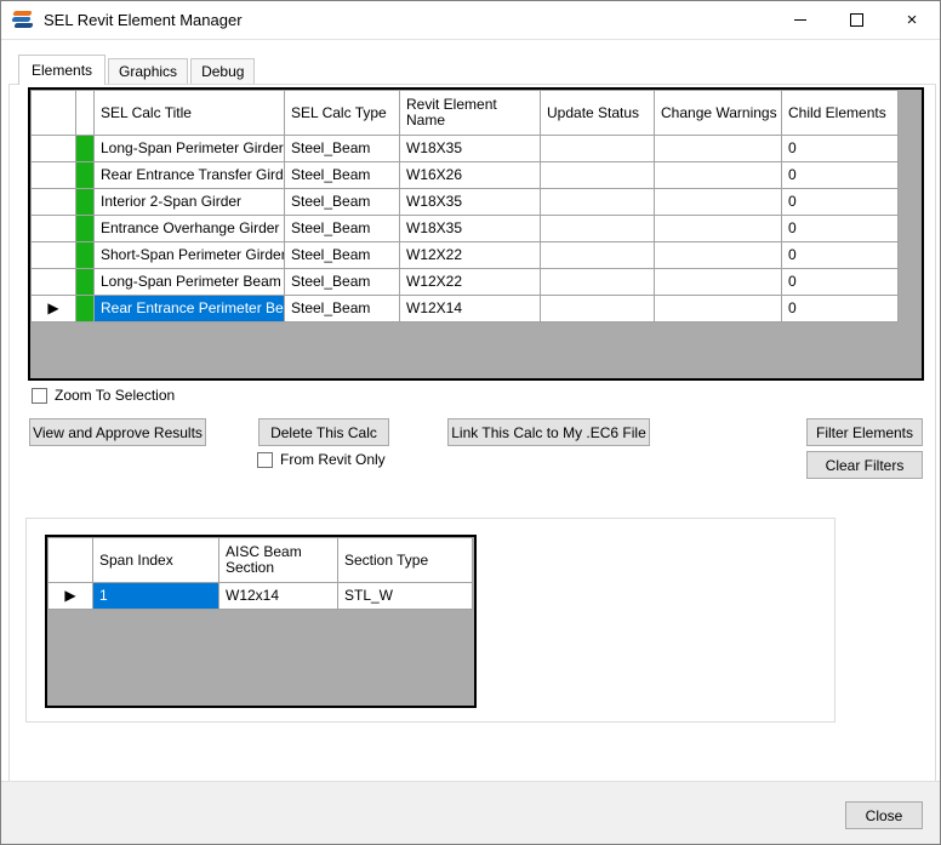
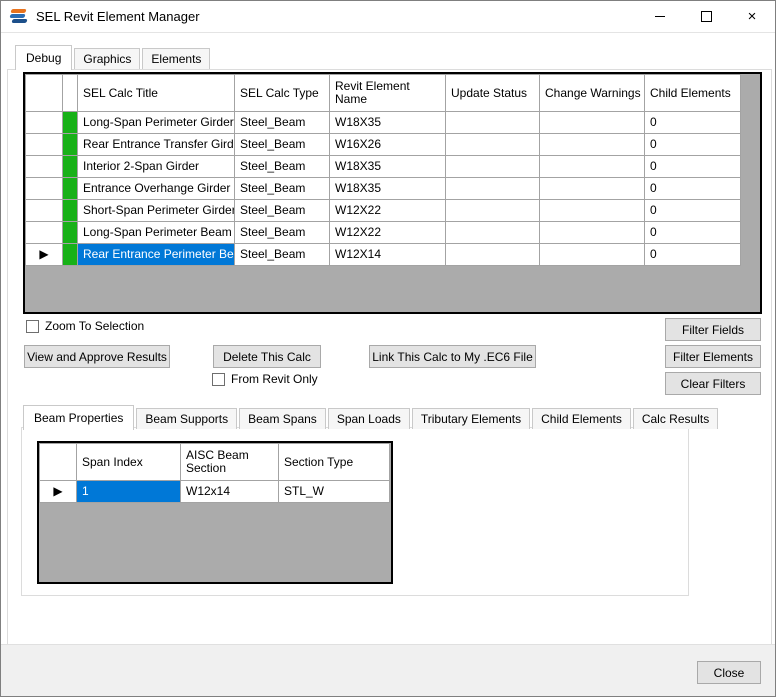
  SEL Revit Element Manager
  ×
- Elements
+ Debug
  Graphics
- Debug
+ Elements
  		SEL Calc Title	SEL Calc Type	Revit Element Name	Update Status	Change Warnings	Child Elements
  		Long-Span Perimeter Girder	Steel_Beam	W18X35			0
  		Rear Entrance Transfer Gird	Steel_Beam	W16X26			0
  		Interior 2-Span Girder	Steel_Beam	W18X35			0
  		Entrance Overhange Girder	Steel_Beam	W18X35			0
  		Short-Span Perimeter Girder	Steel_Beam	W12X22			0
  		Long-Span Perimeter Beam	Steel_Beam	W12X22			0
  ▶		Rear Entrance Perimeter Be	Steel_Beam	W12X14			0
  Zoom To Selection
  View and Approve Results
  Delete This Calc
  From Revit Only
  Link This Calc to My .EC6 File
+ Filter Fields
  Filter Elements
  Clear Filters
+ Beam Properties
+ Beam Supports
+ Beam Spans
+ Span Loads
+ Tributary Elements
+ Child Elements
+ Calc Results
  	Span Index	AISC Beam Section	Section Type
  ▶	1	W12x14	STL_W
  Close
